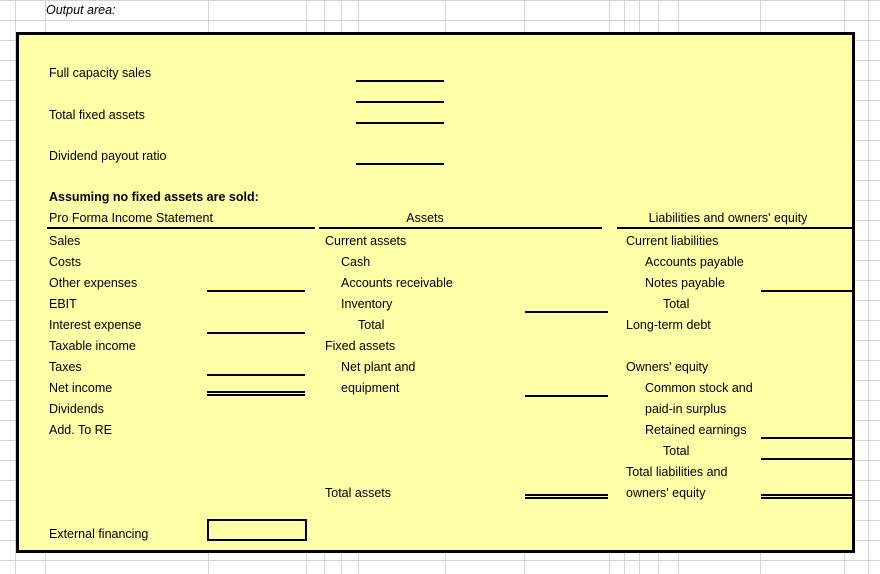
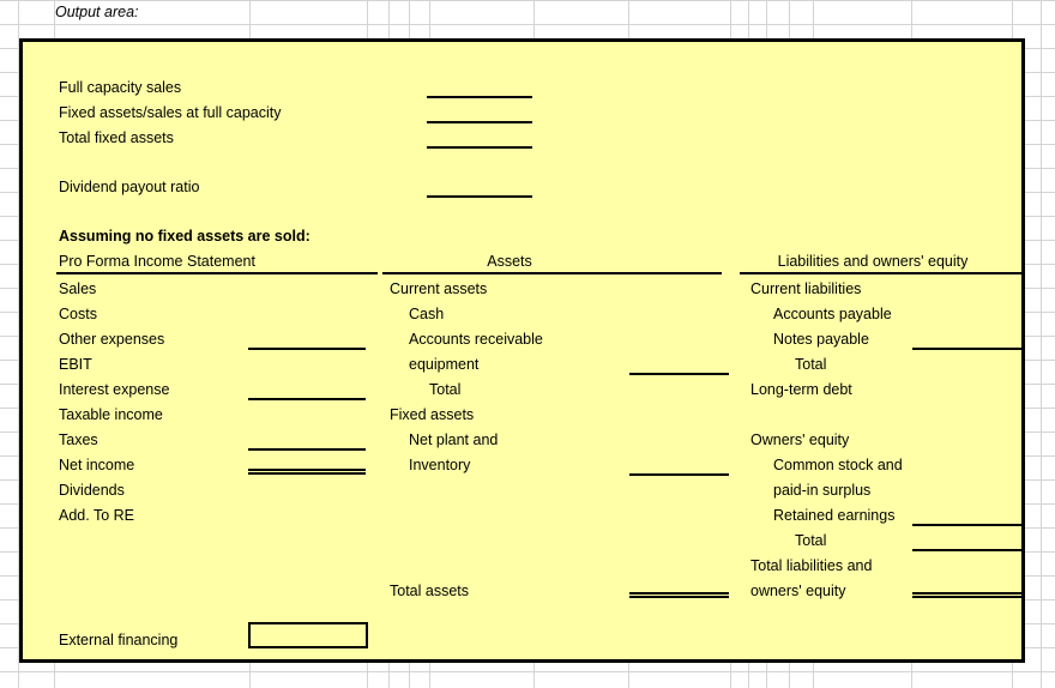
  Output area:
  Full capacity sales
+ Fixed assets/sales at full capacity
  Total fixed assets
  Dividend payout ratio
  Assuming no fixed assets are sold:
  Pro Forma Income Statement
  Assets
  Liabilities and owners' equity
  Sales
  Costs
  Other expenses
  EBIT
  Interest expense
  Taxable income
  Taxes
  Net income
  Dividends
  Add. To RE
  External financing
  Current assets
  Cash
  Accounts receivable
- Inventory
+ equipment
  Total
  Fixed assets
  Net plant and
- equipment
+ Inventory
  Total assets
  Current liabilities
  Accounts payable
  Notes payable
  Total
  Long-term debt
  Owners' equity
  Common stock and
  paid-in surplus
  Retained earnings
  Total
  Total liabilities and
  owners' equity
